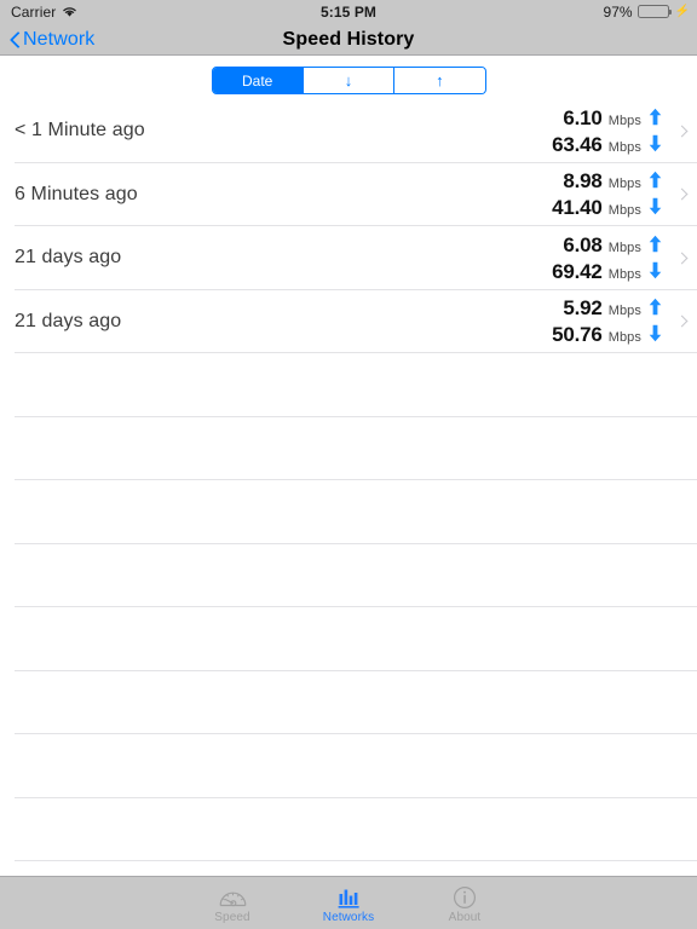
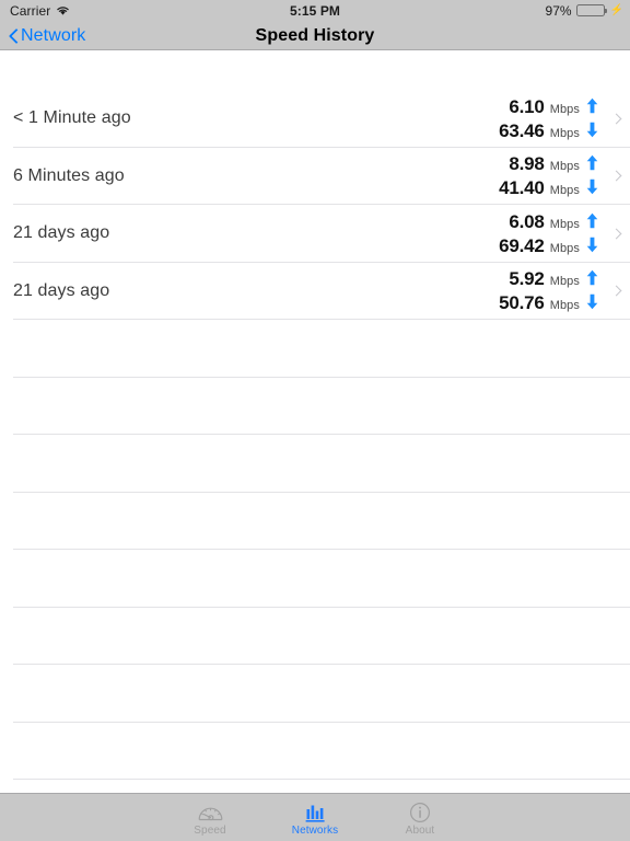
  Carrier
  5:15 PM
  97%
  ⚡
  Network
  Speed History
- Date
- ↓
- ↑
  < 1 Minute ago
  6.10
  Mbps
  63.46
  Mbps
  6 Minutes ago
  8.98
  Mbps
  41.40
  Mbps
  21 days ago
  6.08
  Mbps
  69.42
  Mbps
  21 days ago
  5.92
  Mbps
  50.76
  Mbps
  Speed
  Networks
  About
